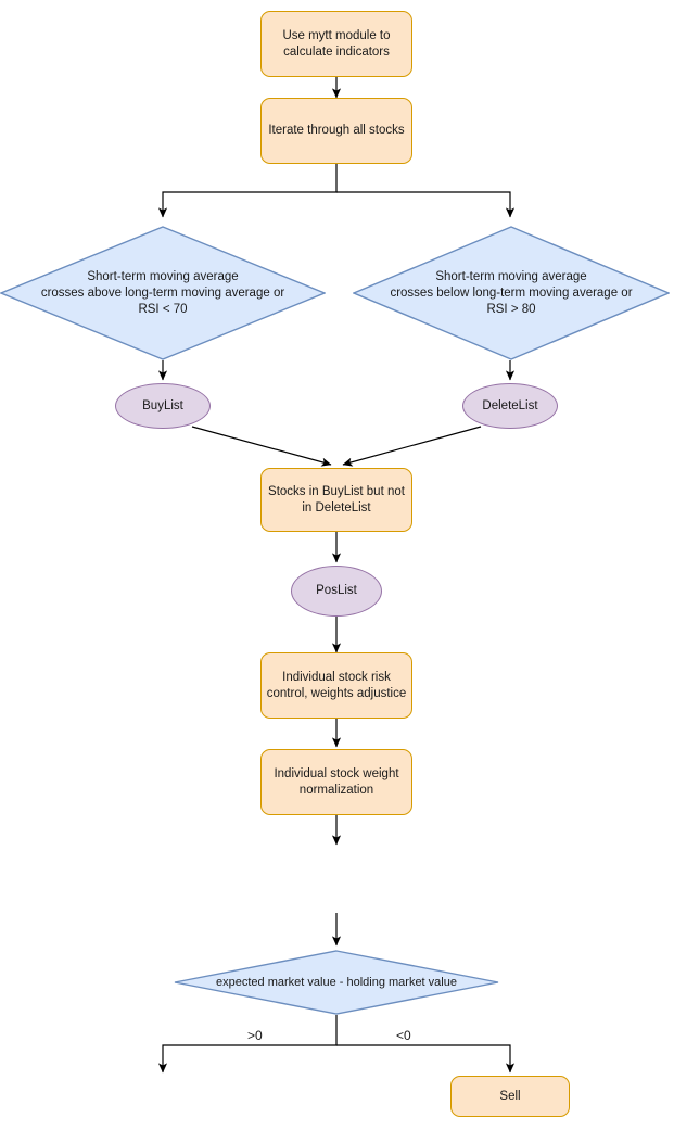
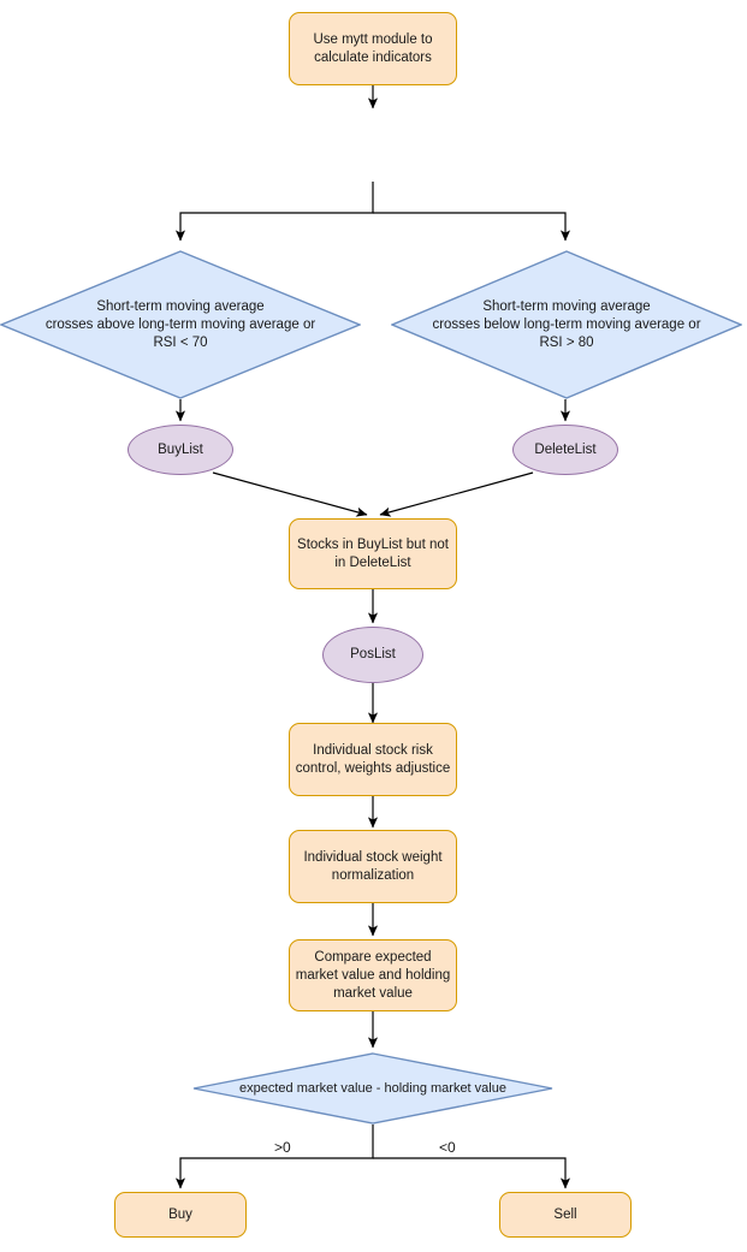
  Use mytt module to
  calculate indicators
- Iterate through all stocks
  Short-term moving average
  crosses above long-term moving average or
  RSI < 70
  Short-term moving average
  crosses below long-term moving average or
  RSI > 80
  BuyList
  DeleteList
  Stocks in BuyList but not
  in DeleteList
  PosList
  Individual stock risk
  control, weights adjustice
  Individual stock weight
  normalization
+ Compare expected
+ market value and holding
+ market value
  expected market value - holding market value
  >0
  <0
+ Buy
  Sell
